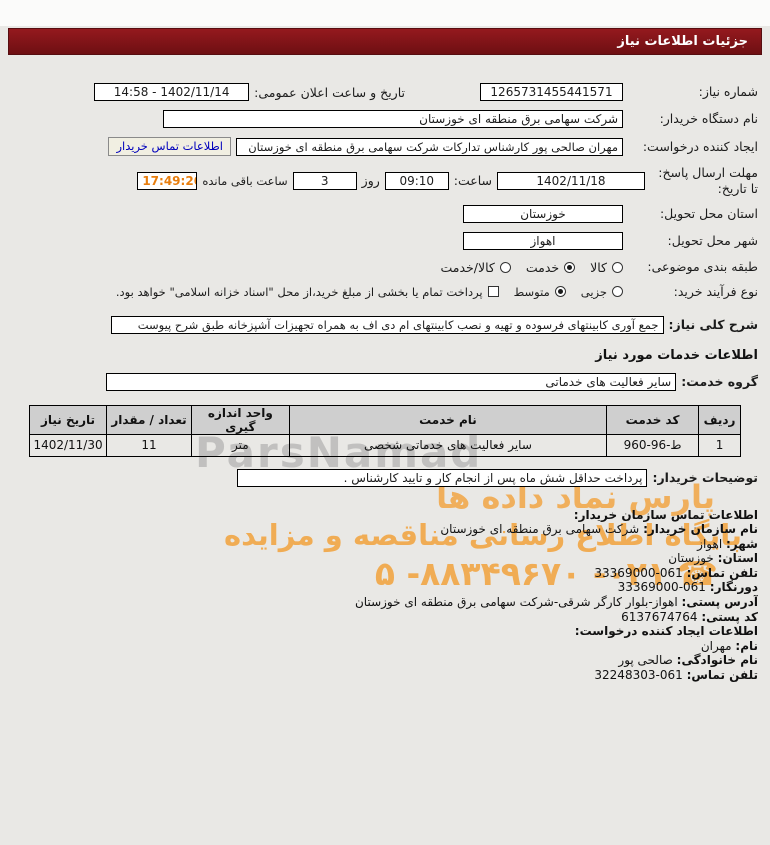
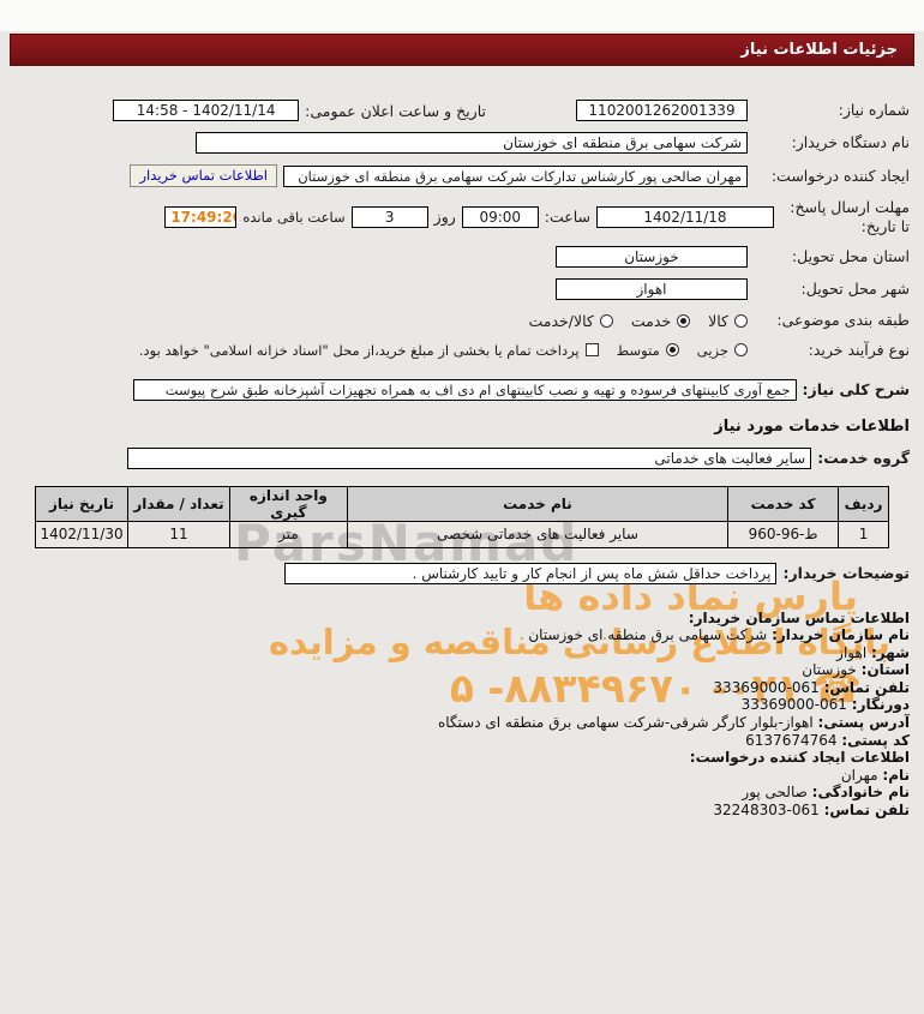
  ParsNamad
  پارس نماد داده ها
  پایگاه اطلاع رسانی مناقصه و مزایده
  ☎
  ۵ -۸۸۳۴۹۶۷۰ -۰۲۱
  جزئیات اطلاعات نیاز
  شماره نیاز:
- 1265731455441571
+ 1102001262001339
  تاریخ و ساعت اعلان عمومی:
  14:58 - 1402/11/14
  نام دستگاه خریدار:
  شرکت سهامی برق منطقه ای خوزستان
  ایجاد کننده درخواست:
  مهران صالحی پور کارشناس تدارکات شرکت سهامی برق منطقه ای خوزستان
  اطلاعات تماس خریدار
  مهلت ارسال پاسخ: تا تاریخ:
  1402/11/18
  ساعت:
- 09:10
+ 09:00
  روز
  3
  ساعت باقی مانده
  17:49:2
  استان محل تحویل:
  خوزستان
  شهر محل تحویل:
  اهواز
  طبقه بندی موضوعی:
  کالا
  خدمت
  کالا/خدمت
  نوع فرآیند خرید:
  جزیی
  متوسط
  پرداخت تمام یا بخشی از مبلغ خرید،از محل "اسناد خزانه اسلامی" خواهد بود.
  شرح کلی نیاز:
  جمع آوری کابینتهای فرسوده و تهیه و نصب کابینتهای ام دی اف به همراه تجهیزات آشپزخانه طبق شرح پیوست
  اطلاعات خدمات مورد نیاز
  گروه خدمت:
  سایر فعالیت های خدماتی
  ردیف	کد خدمت	نام خدمت	واحد اندازه گیری	تعداد / مقدار	تاریخ نیاز
  1	ط-96-960	سایر فعالیت های خدماتی شخصی	متر	11	1402/11/30
  توضیحات خریدار:
  پرداخت حداقل شش ماه پس از انجام کار و تایید کارشناس .
  اطلاعات تماس سازمان خریدار:
  نام سازمان خریدار: شرکت سهامی برق منطقه ای خوزستان
  شهر: اهواز
  استان: خوزستان
  تلفن تماس: 061-33369000
  دورنگار: 061-33369000
- آدرس پستی: اهواز-بلوار کارگر شرقی-شرکت سهامی برق منطقه ای خوزستان
+ آدرس پستی: اهواز-بلوار کارگر شرقی-شرکت سهامی برق منطقه ای دستگاه
  کد پستی: 6137674764
  اطلاعات ایجاد کننده درخواست:
  نام: مهران
  نام خانوادگی: صالحی پور
  تلفن تماس: 061-32248303
